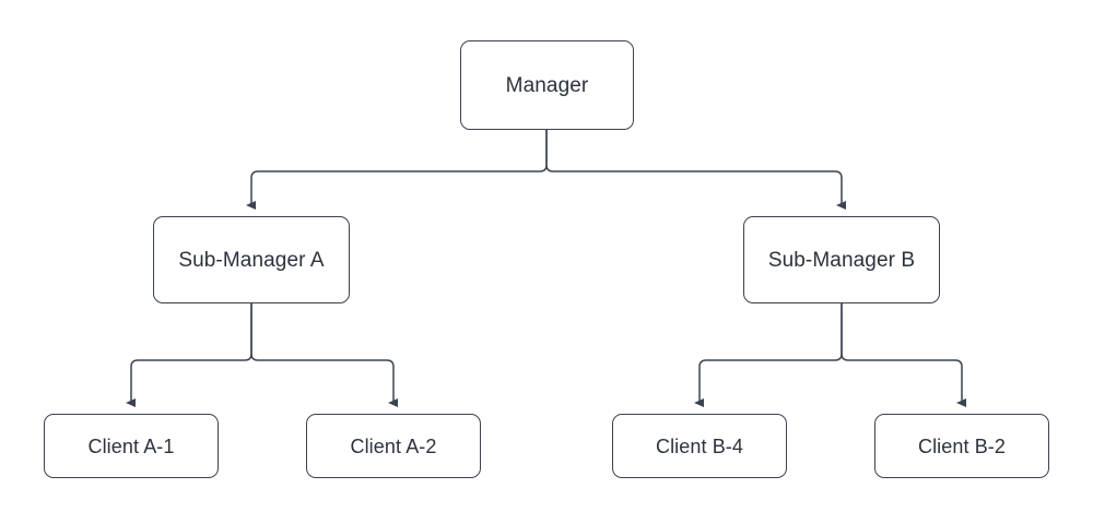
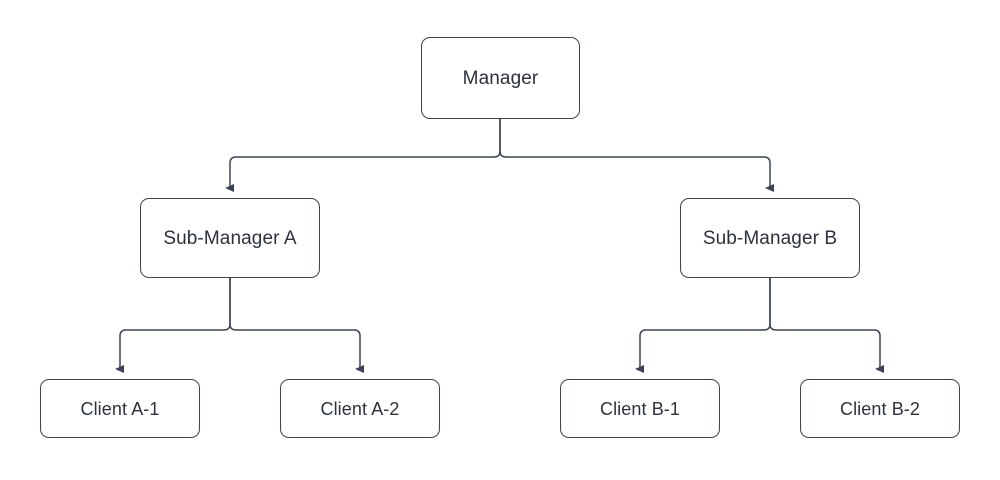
  Manager
  Sub-Manager A
  Sub-Manager B
  Client A-1
  Client A-2
- Client B-4
+ Client B-1
  Client B-2
